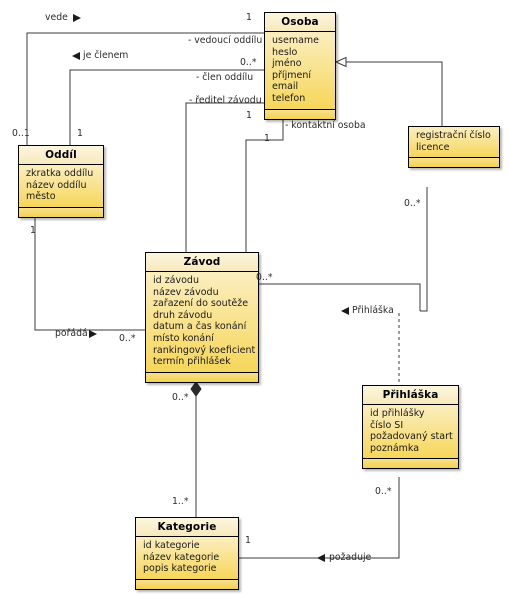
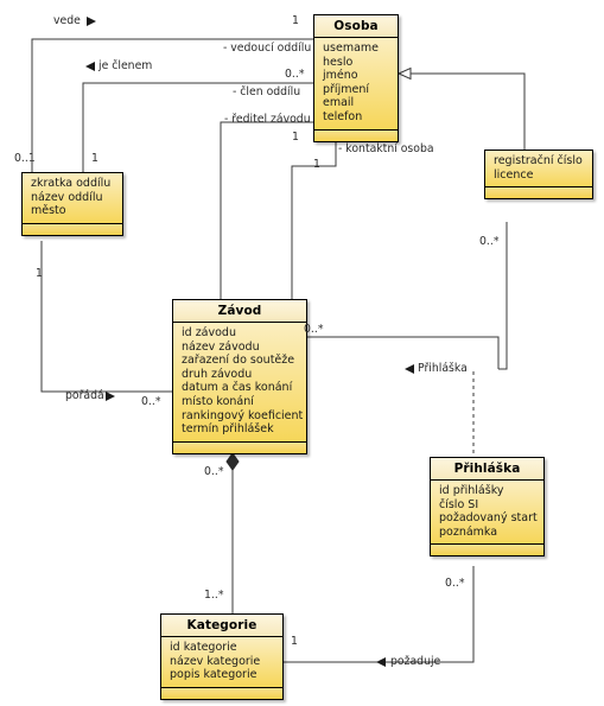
  Osoba
  usemame
  heslo
  jméno
  příjmení
  email
  telefon
- Oddíl
  zkratka oddílu
  název oddílu
  město
  registrační číslo
  licence
  Závod
  id závodu
  název závodu
  zařazení do soutěže
  druh závodu
  datum a čas konání
  místo konání
  rankingový koeficient
  termín přihlášek
  Přihláška
  id přihlášky
  číslo SI
  požadovaný start
  poznámka
  Kategorie
  id kategorie
  název kategorie
  popis kategorie
  vede
  je členem
  pořádá
  Přihláška
  požaduje
  - vedoucí oddílu
  - člen oddílu
  - ředitel závodu
  - kontaktní osoba
  1
  0..*
  1
  1
  0..1
  1
  1
  0..*
  0..*
  0..*
  0..*
  1..*
  0..*
  1
